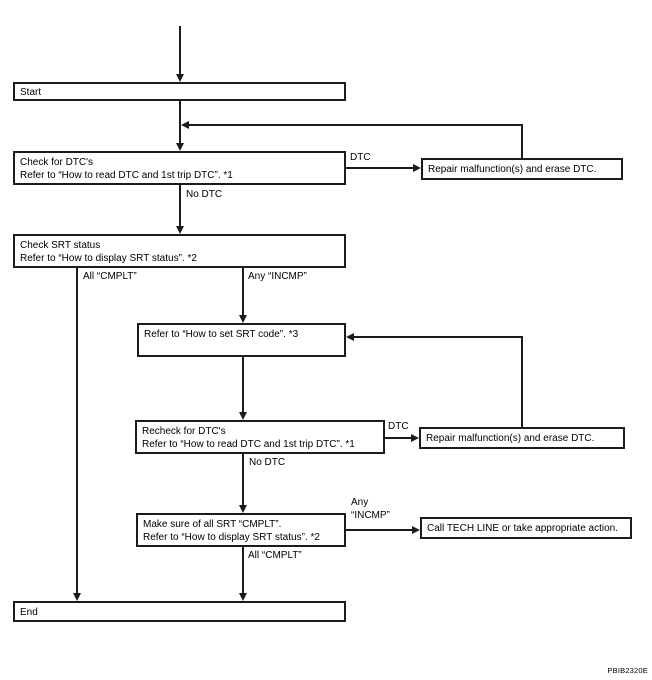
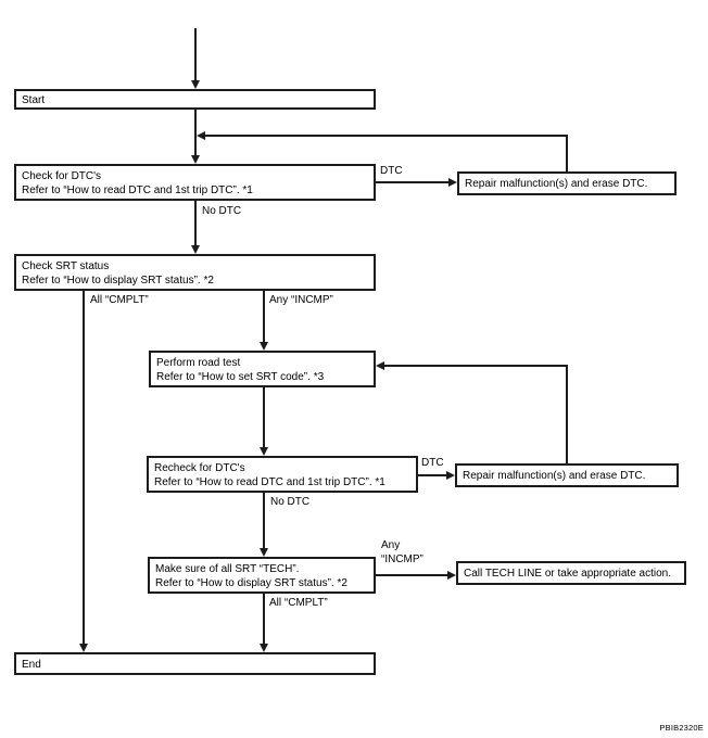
  Start
  Check for DTC's
  Refer to “How to read DTC and 1st trip DTC”. *1
  Repair malfunction(s) and erase DTC.
  Check SRT status
  Refer to “How to display SRT status”. *2
+ Perform road test
  Refer to “How to set SRT code”. *3
  Recheck for DTC's
  Refer to “How to read DTC and 1st trip DTC”. *1
  Repair malfunction(s) and erase DTC.
- Make sure of all SRT “CMPLT”.
+ Make sure of all SRT “TECH”.
  Refer to “How to display SRT status”. *2
  Call TECH LINE or take appropriate action.
  End
  DTC
  No DTC
  All “CMPLT”
  Any “INCMP”
  DTC
  No DTC
  Any
  “INCMP”
  All “CMPLT”
  PBIB2320E
